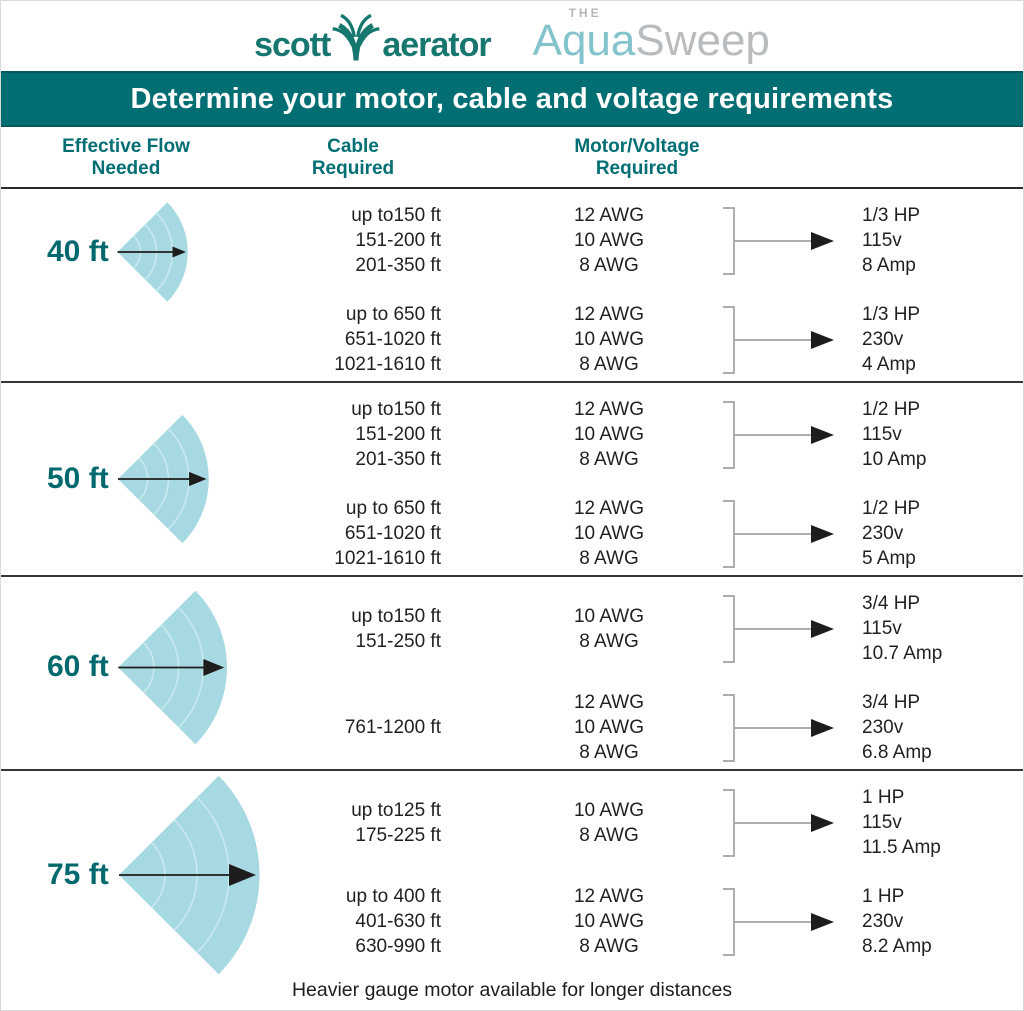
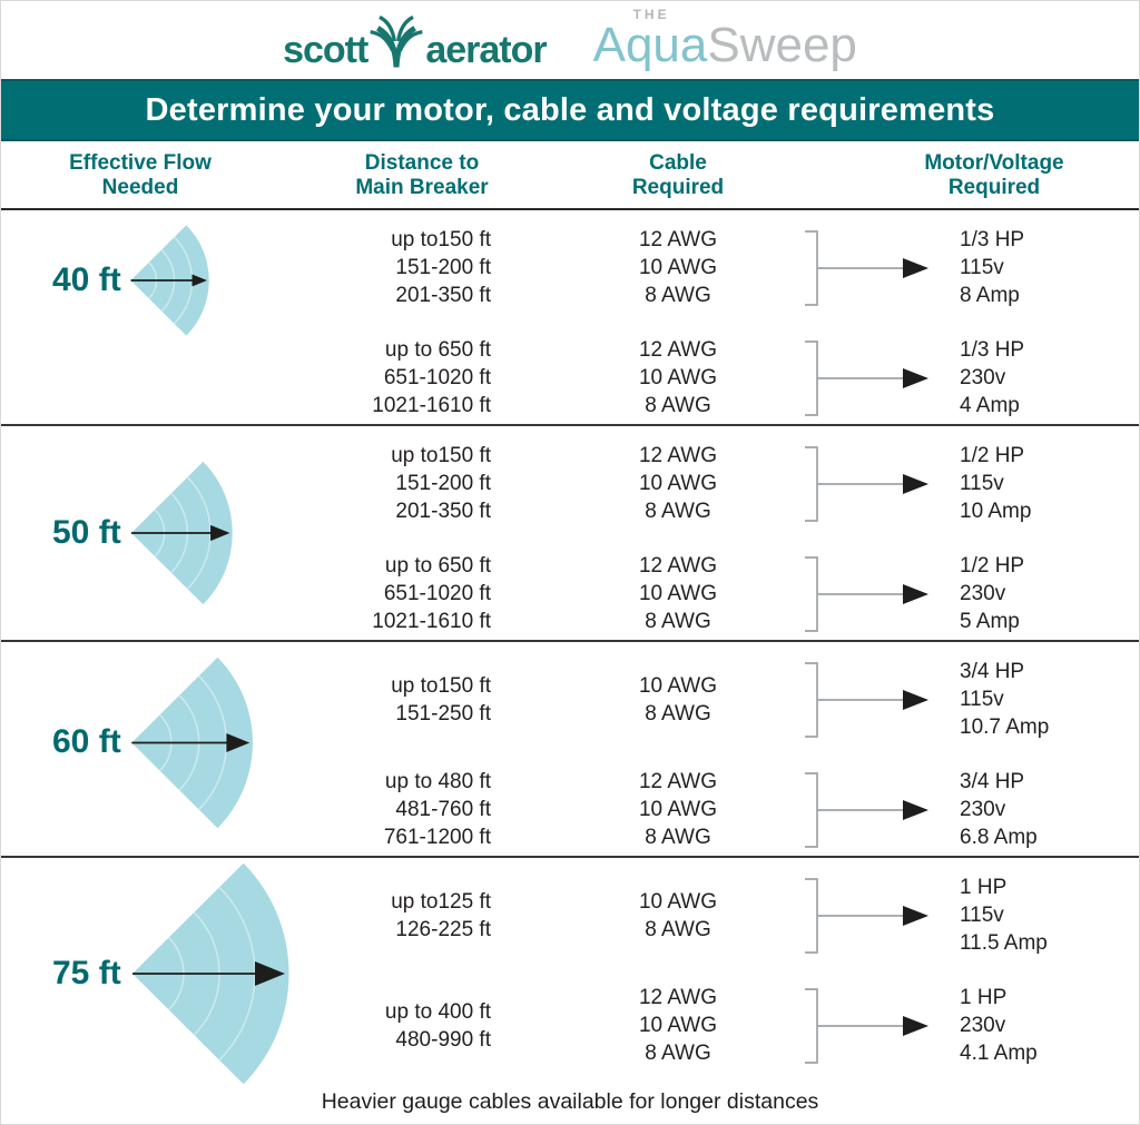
  scott
  aerator
  THE
  AquaSweep
  Determine your motor, cable and voltage requirements
  Effective Flow
  Needed
+ Distance to
+ Main Breaker
  Cable
  Required
  Motor/Voltage
  Required
  40 ft
  up to150 ft
  151-200 ft
  201-350 ft
  12 AWG
  10 AWG
  8 AWG
  1/3 HP
  115v
  8 Amp
  up to 650 ft
  651-1020 ft
  1021-1610 ft
  12 AWG
  10 AWG
  8 AWG
  1/3 HP
  230v
  4 Amp
  50 ft
  up to150 ft
  151-200 ft
  201-350 ft
  12 AWG
  10 AWG
  8 AWG
  1/2 HP
  115v
  10 Amp
  up to 650 ft
  651-1020 ft
  1021-1610 ft
  12 AWG
  10 AWG
  8 AWG
  1/2 HP
  230v
  5 Amp
  60 ft
  up to150 ft
  151-250 ft
  10 AWG
  8 AWG
  3/4 HP
  115v
  10.7 Amp
+ up to 480 ft
+ 481-760 ft
  761-1200 ft
  12 AWG
  10 AWG
  8 AWG
  3/4 HP
  230v
  6.8 Amp
  75 ft
  up to125 ft
- 175-225 ft
+ 126-225 ft
  10 AWG
  8 AWG
  1 HP
  115v
  11.5 Amp
  up to 400 ft
- 401-630 ft
- 630-990 ft
+ 480-990 ft
  12 AWG
  10 AWG
  8 AWG
  1 HP
  230v
- 8.2 Amp
+ 4.1 Amp
- Heavier gauge motor available for longer distances
+ Heavier gauge cables available for longer distances
